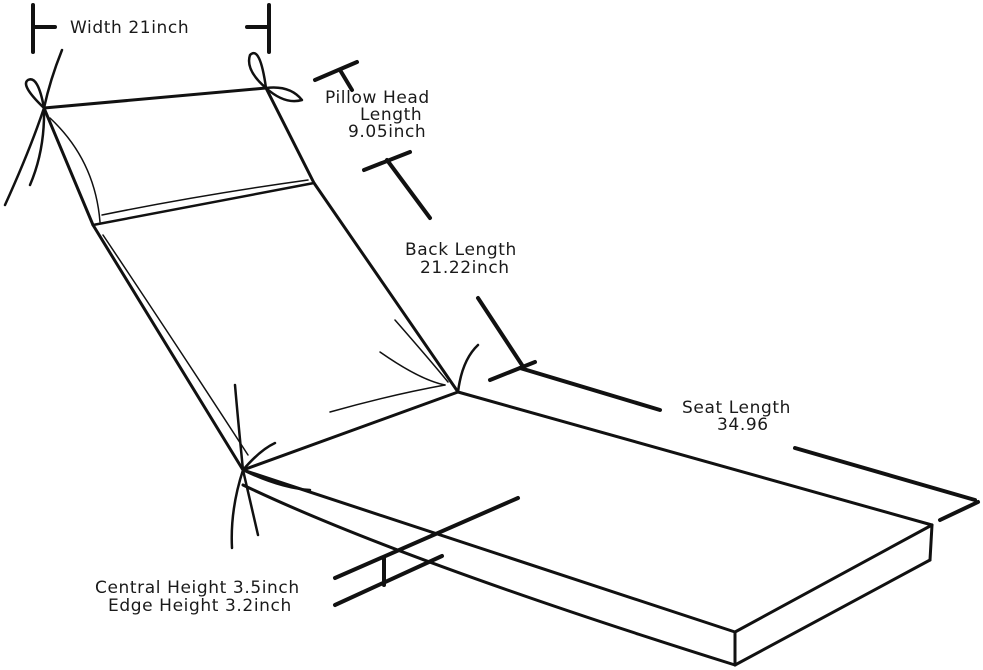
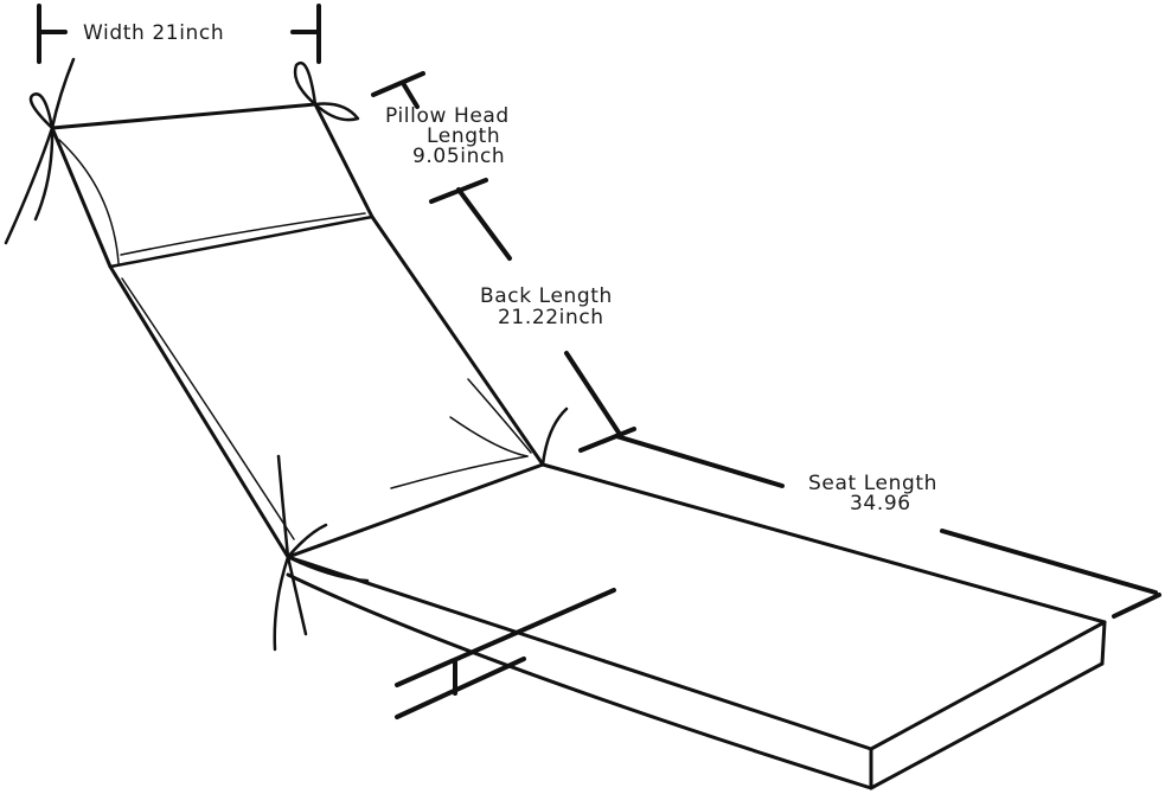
  Width 21inch
  Pillow Head
  Length
  9.05inch
  Back Length
  21.22inch
  Seat Length
  34.96
- Central Height 3.5inch
- Edge Height 3.2inch
